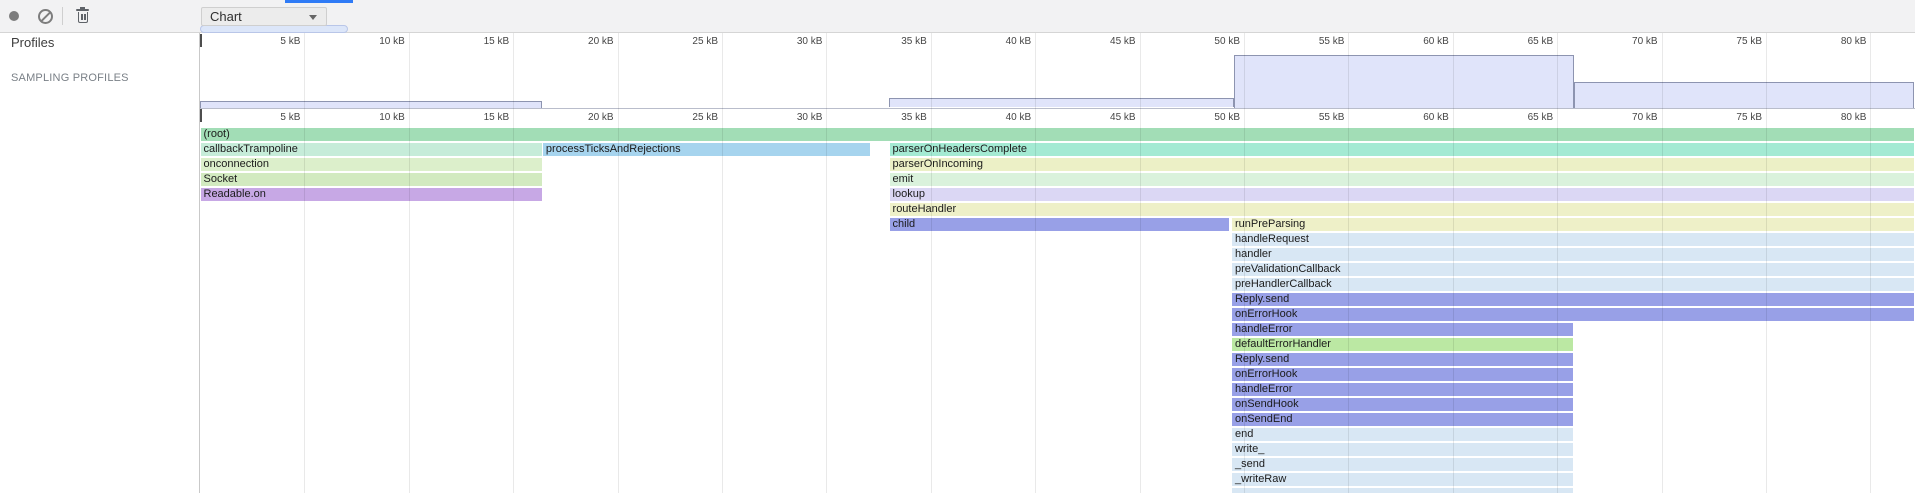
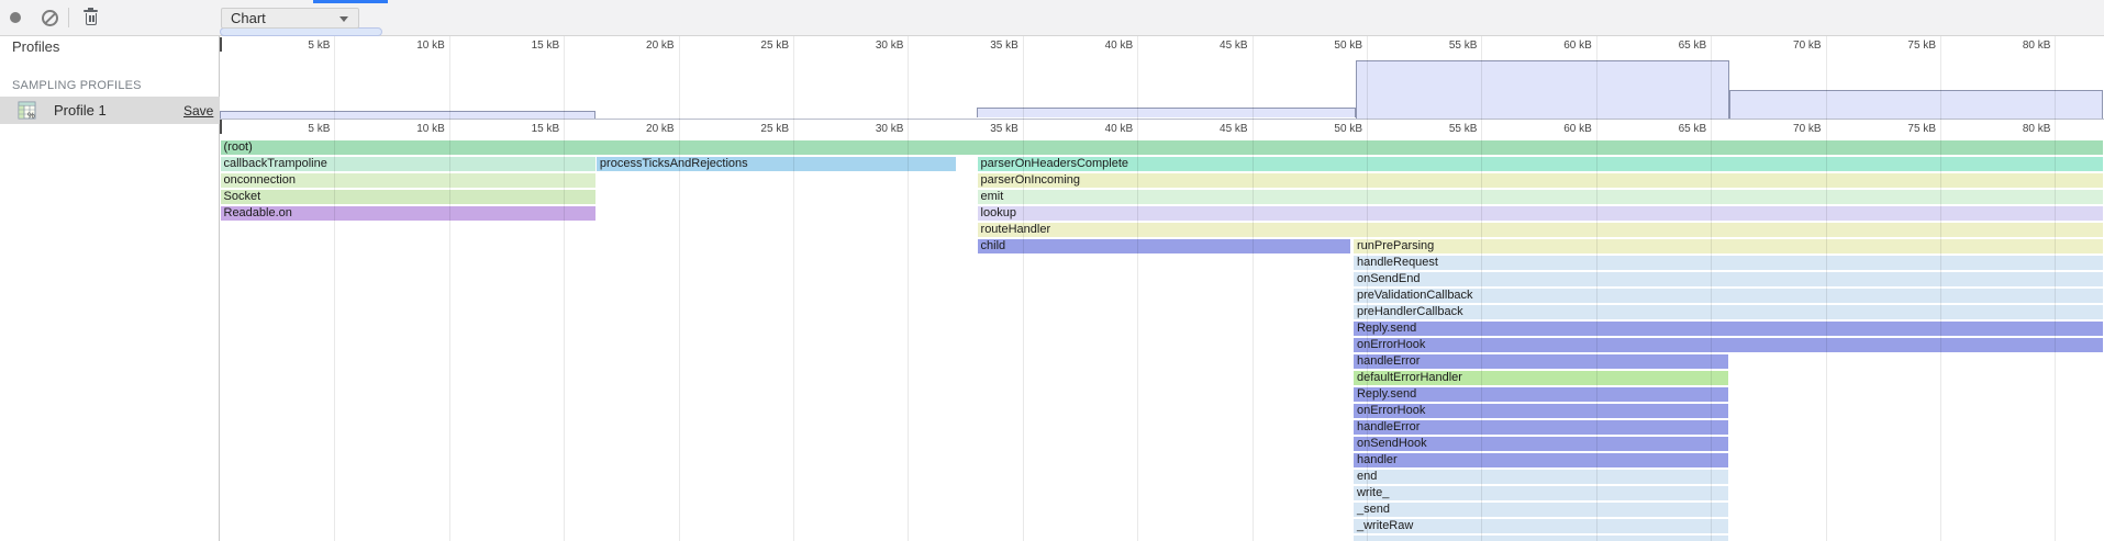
  Chart
  Profiles
  SAMPLING PROFILES
+ %
+ Profile 1
+ Save
  5 kB
  10 kB
  15 kB
  20 kB
  25 kB
  30 kB
  35 kB
  40 kB
  45 kB
  50 kB
  55 kB
  60 kB
  65 kB
  70 kB
  75 kB
  80 kB
  5 kB
  10 kB
  15 kB
  20 kB
  25 kB
  30 kB
  35 kB
  40 kB
  45 kB
  50 kB
  55 kB
  60 kB
  65 kB
  70 kB
  75 kB
  80 kB
  (root)
  callbackTrampoline
  processTicksAndRejections
  parserOnHeadersComplete
  onconnection
  parserOnIncoming
  Socket
  emit
  Readable.on
  lookup
  routeHandler
  child
  runPreParsing
  handleRequest
- handler
+ onSendEnd
  preValidationCallback
  preHandlerCallback
  Reply.send
  onErrorHook
  handleError
  defaultErrorHandler
  Reply.send
  onErrorHook
  handleError
  onSendHook
- onSendEnd
+ handler
  end
  write_
  _send
  _writeRaw
